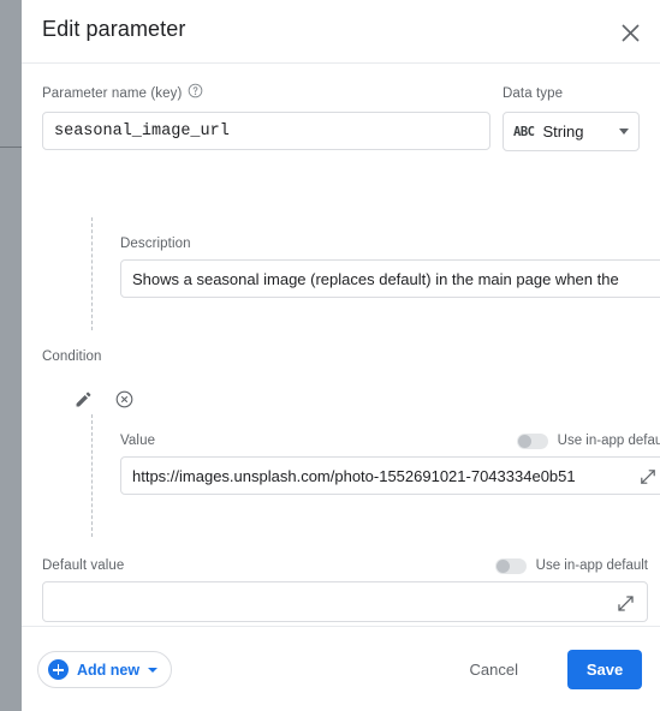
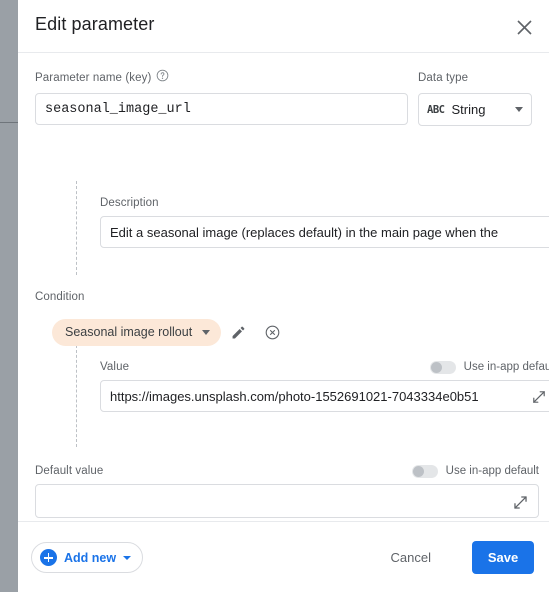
  Edit parameter
  Parameter name (key)
  seasonal_image_url
  Data type
  ABC
  String
  Description
- Shows a seasonal image (replaces default) in the main page when the
+ Edit a seasonal image (replaces default) in the main page when the
  Condition
+ Seasonal image rollout
  Value
  Use in-app defau
  https://images.unsplash.com/photo-1552691021-7043334e0b51
  Default value
  Use in-app default
  Add new
  Cancel
  Save
